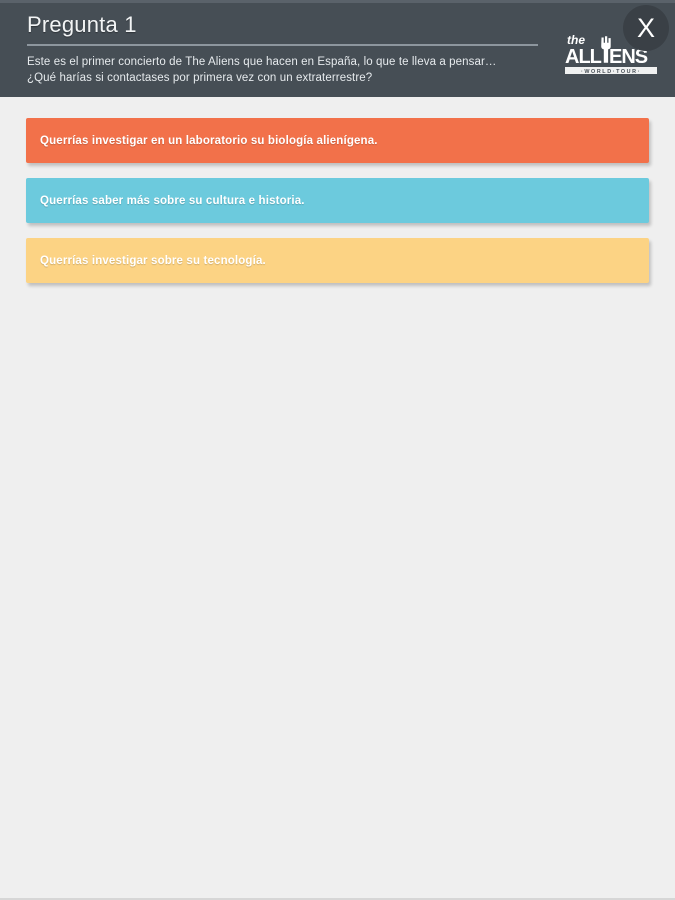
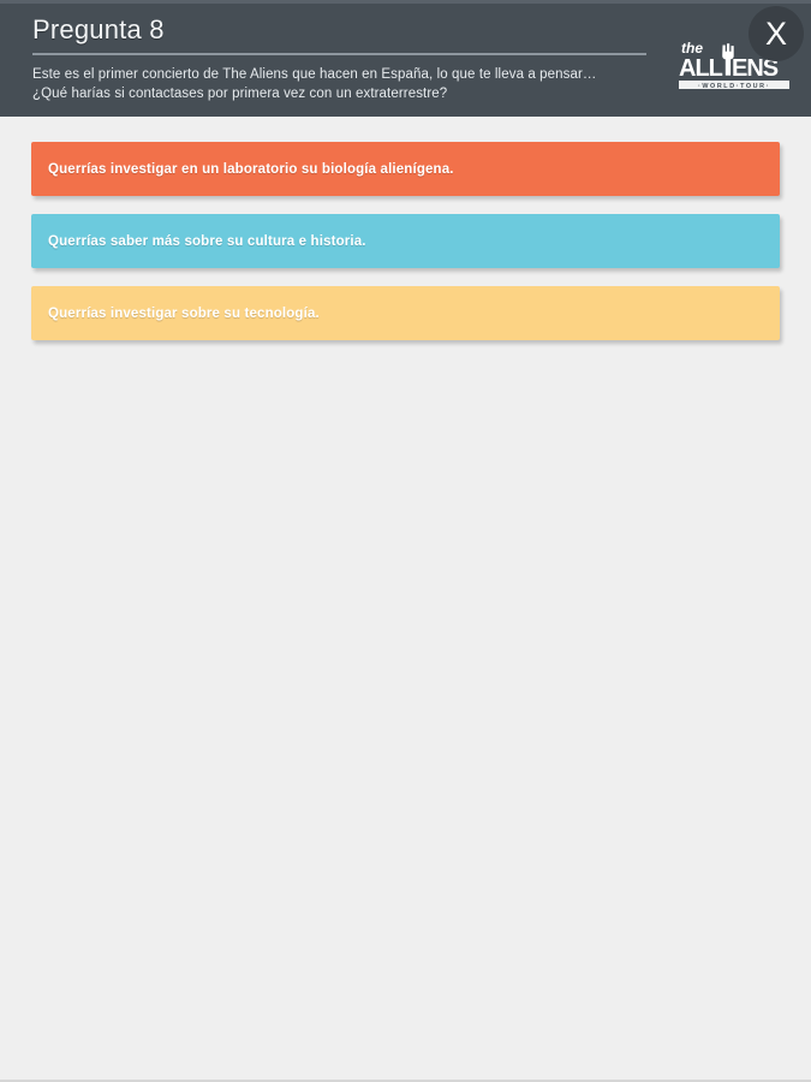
- Pregunta 1
+ Pregunta 8
  Este es el primer concierto de The Aliens que hacen en España, lo que te lleva a pensar…
  ¿Qué harías si contactases por primera vez con un extraterrestre?
  the
  ALL
  ENS
  X
  Querrías investigar en un laboratorio su biología alienígena.
  Querrías saber más sobre su cultura e historia.
  Querrías investigar sobre su tecnología.
